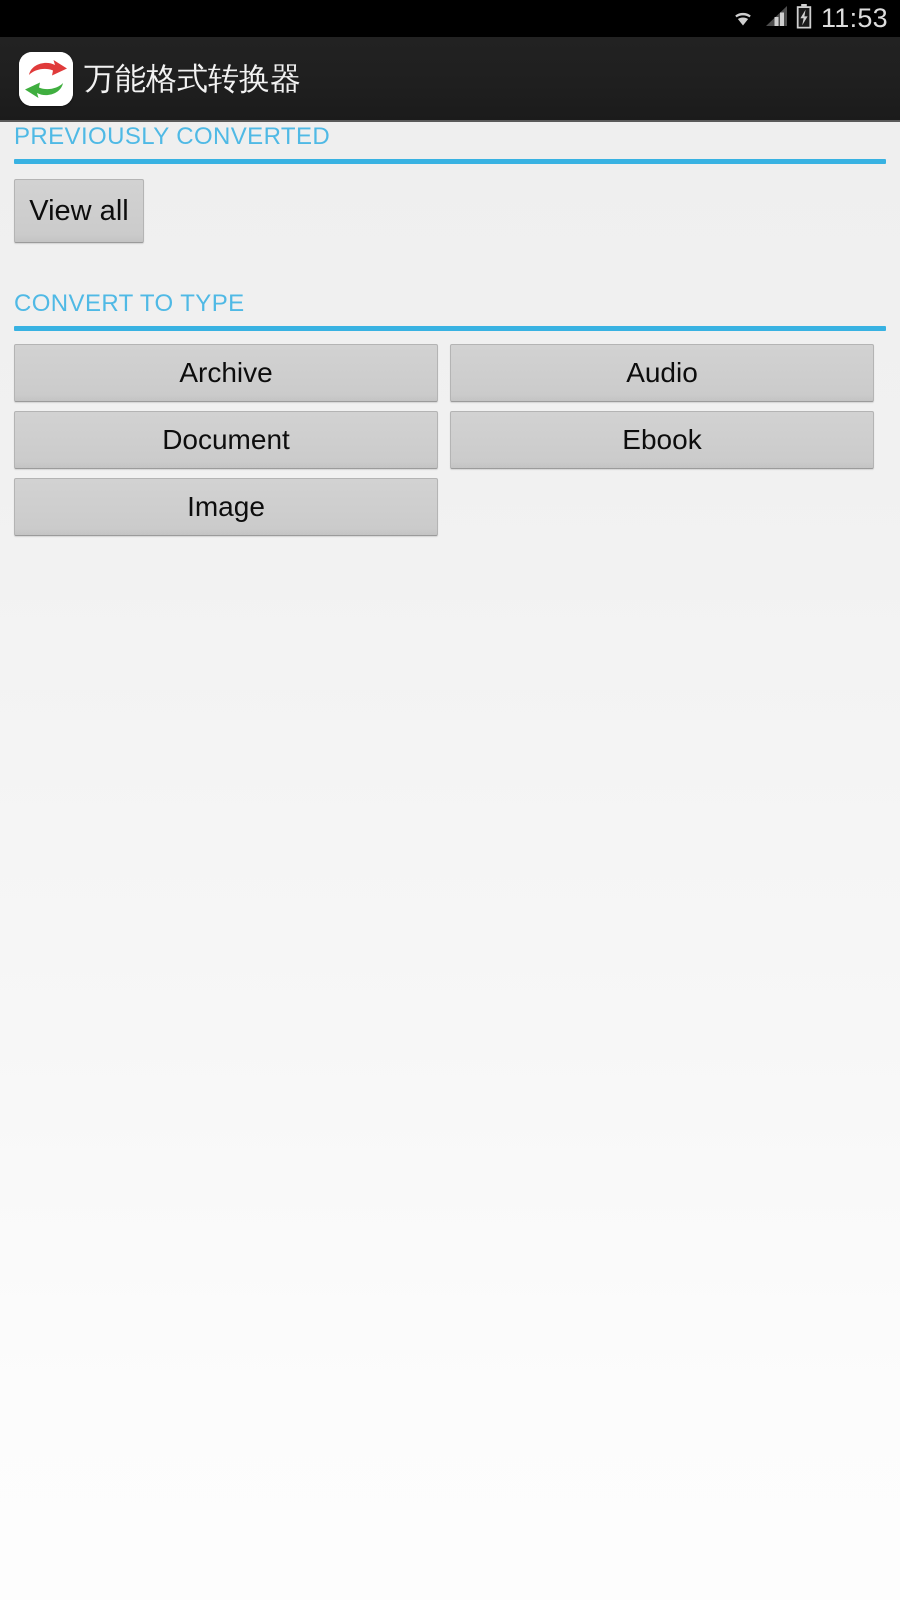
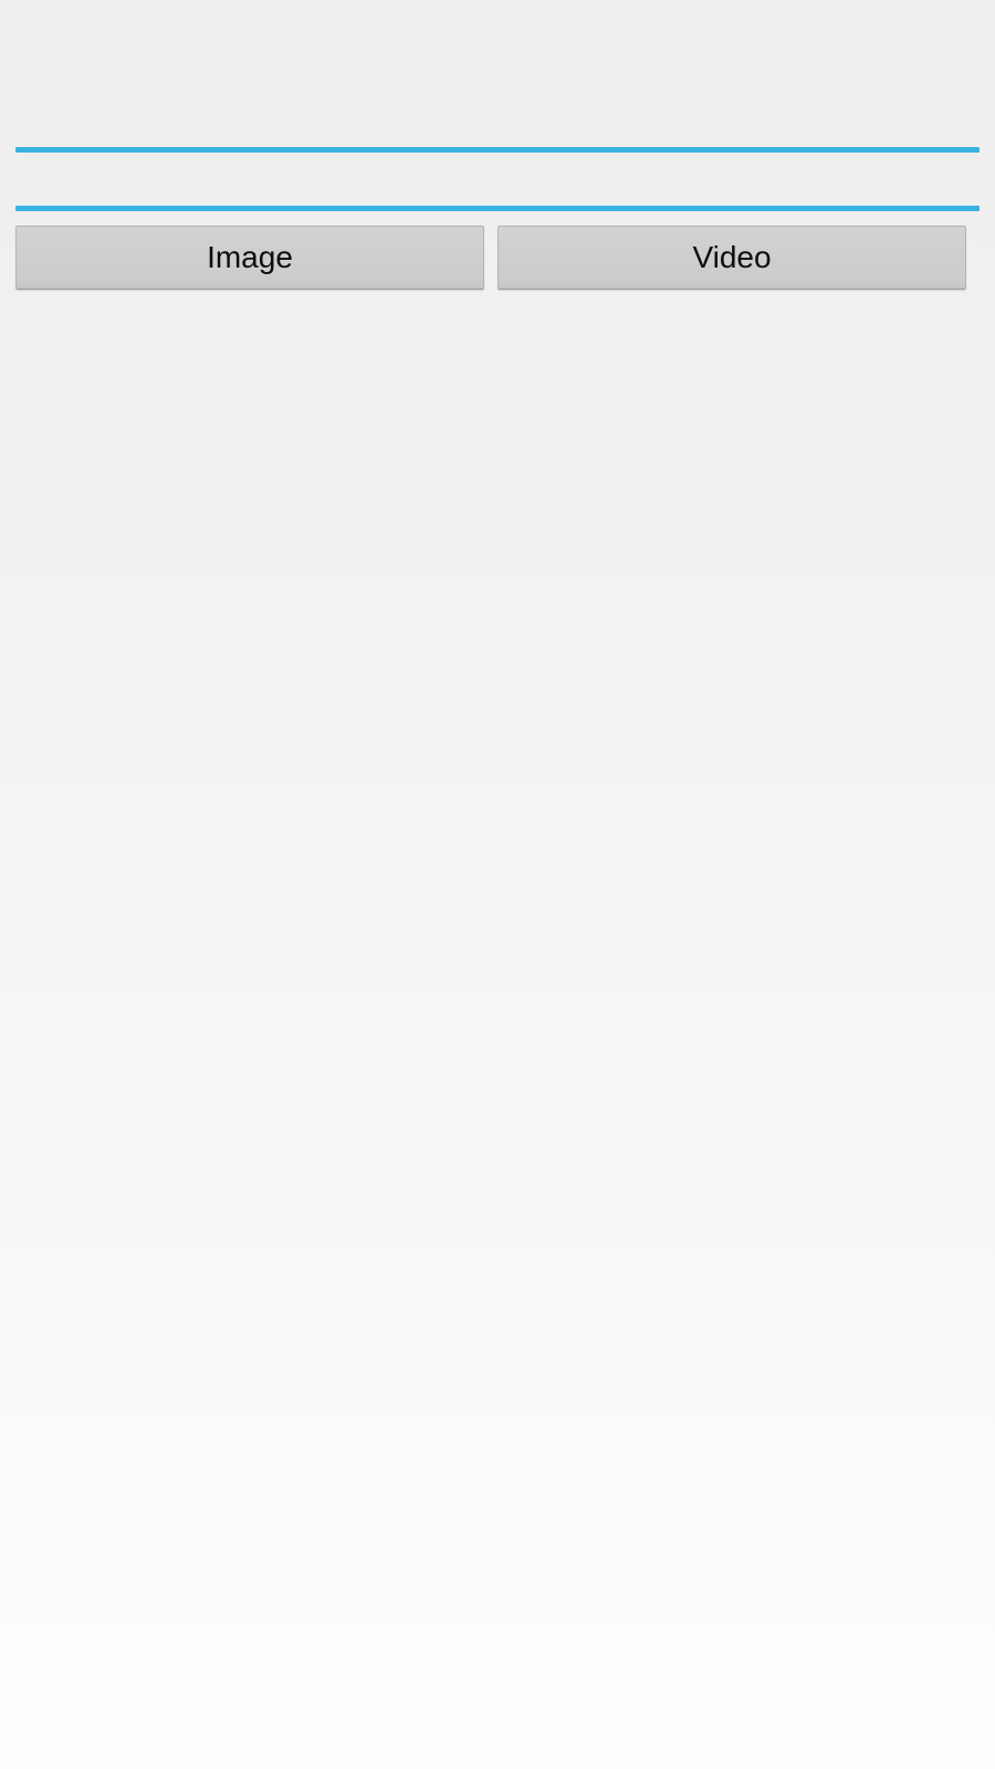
- 11:53
- 万能格式转换器
- PREVIOUSLY CONVERTED
- View all
- CONVERT TO TYPE
- Archive
- Audio
- Document
- Ebook
  Image
+ Video
